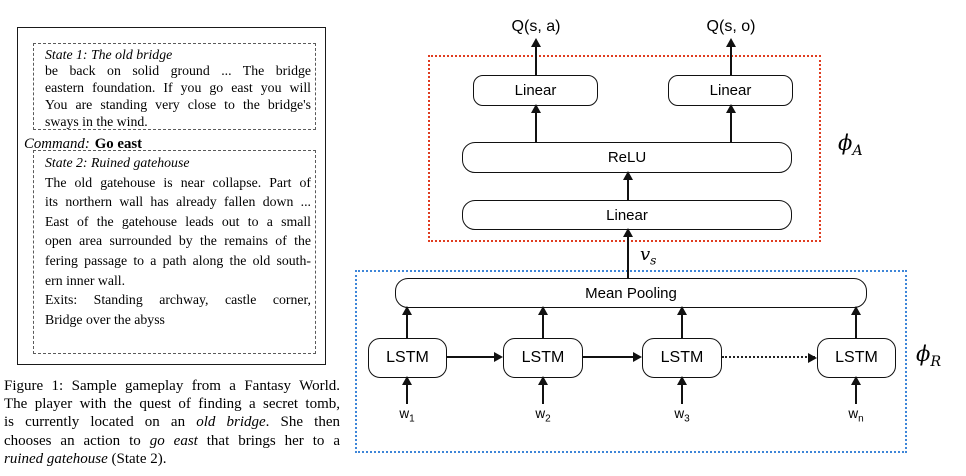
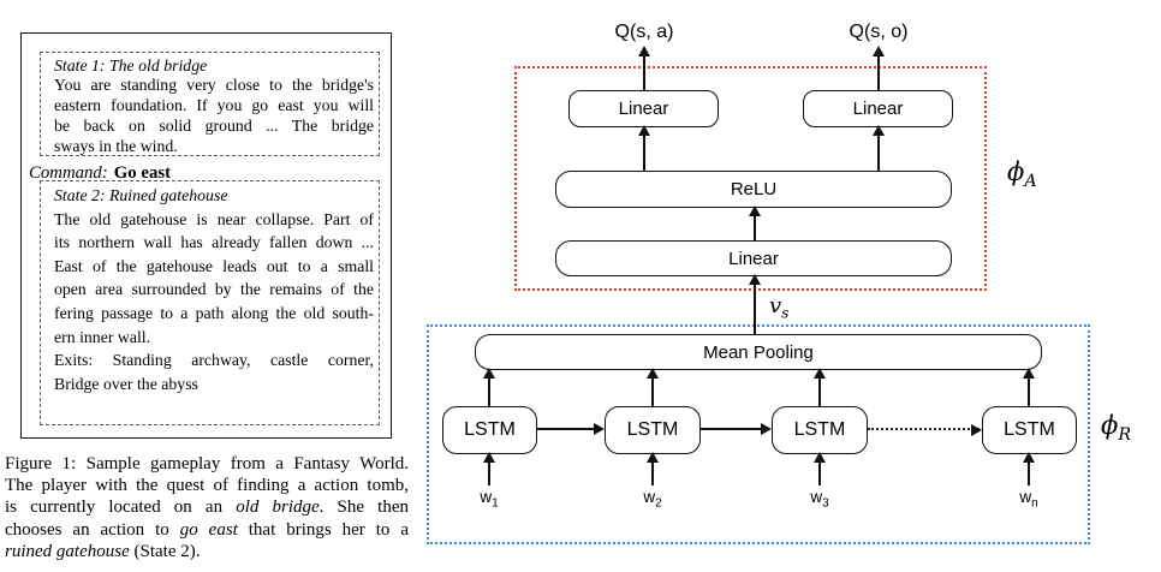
  State 1: The old bridge
- be back on solid ground ... The bridge
+ You are standing very close to the bridge's
  eastern foundation. If you go east you will
- You are standing very close to the bridge's
+ be back on solid ground ... The bridge
  sways in the wind.
  Command: Go east
  State 2: Ruined gatehouse
  The old gatehouse is near collapse. Part of
  its northern wall has already fallen down ...
  East of the gatehouse leads out to a small
  open area surrounded by the remains of the
  fering passage to a path along the old south-
  ern inner wall.
  Exits: Standing archway, castle corner,
  Bridge over the abyss
  Figure 1: Sample gameplay from a Fantasy World.
- The player with the quest of finding a secret tomb,
+ The player with the quest of finding a action tomb,
  is currently located on an old bridge. She then
  chooses an action to go east that brings her to a
  ruined gatehouse (State 2).
  Q(s, a)
  Q(s, o)
  Linear
  Linear
  ReLU
  Linear
  ϕA
  vs
  Mean Pooling
  LSTM
  LSTM
  LSTM
  LSTM
  w1
  w2
  w3
  wn
  ϕR
